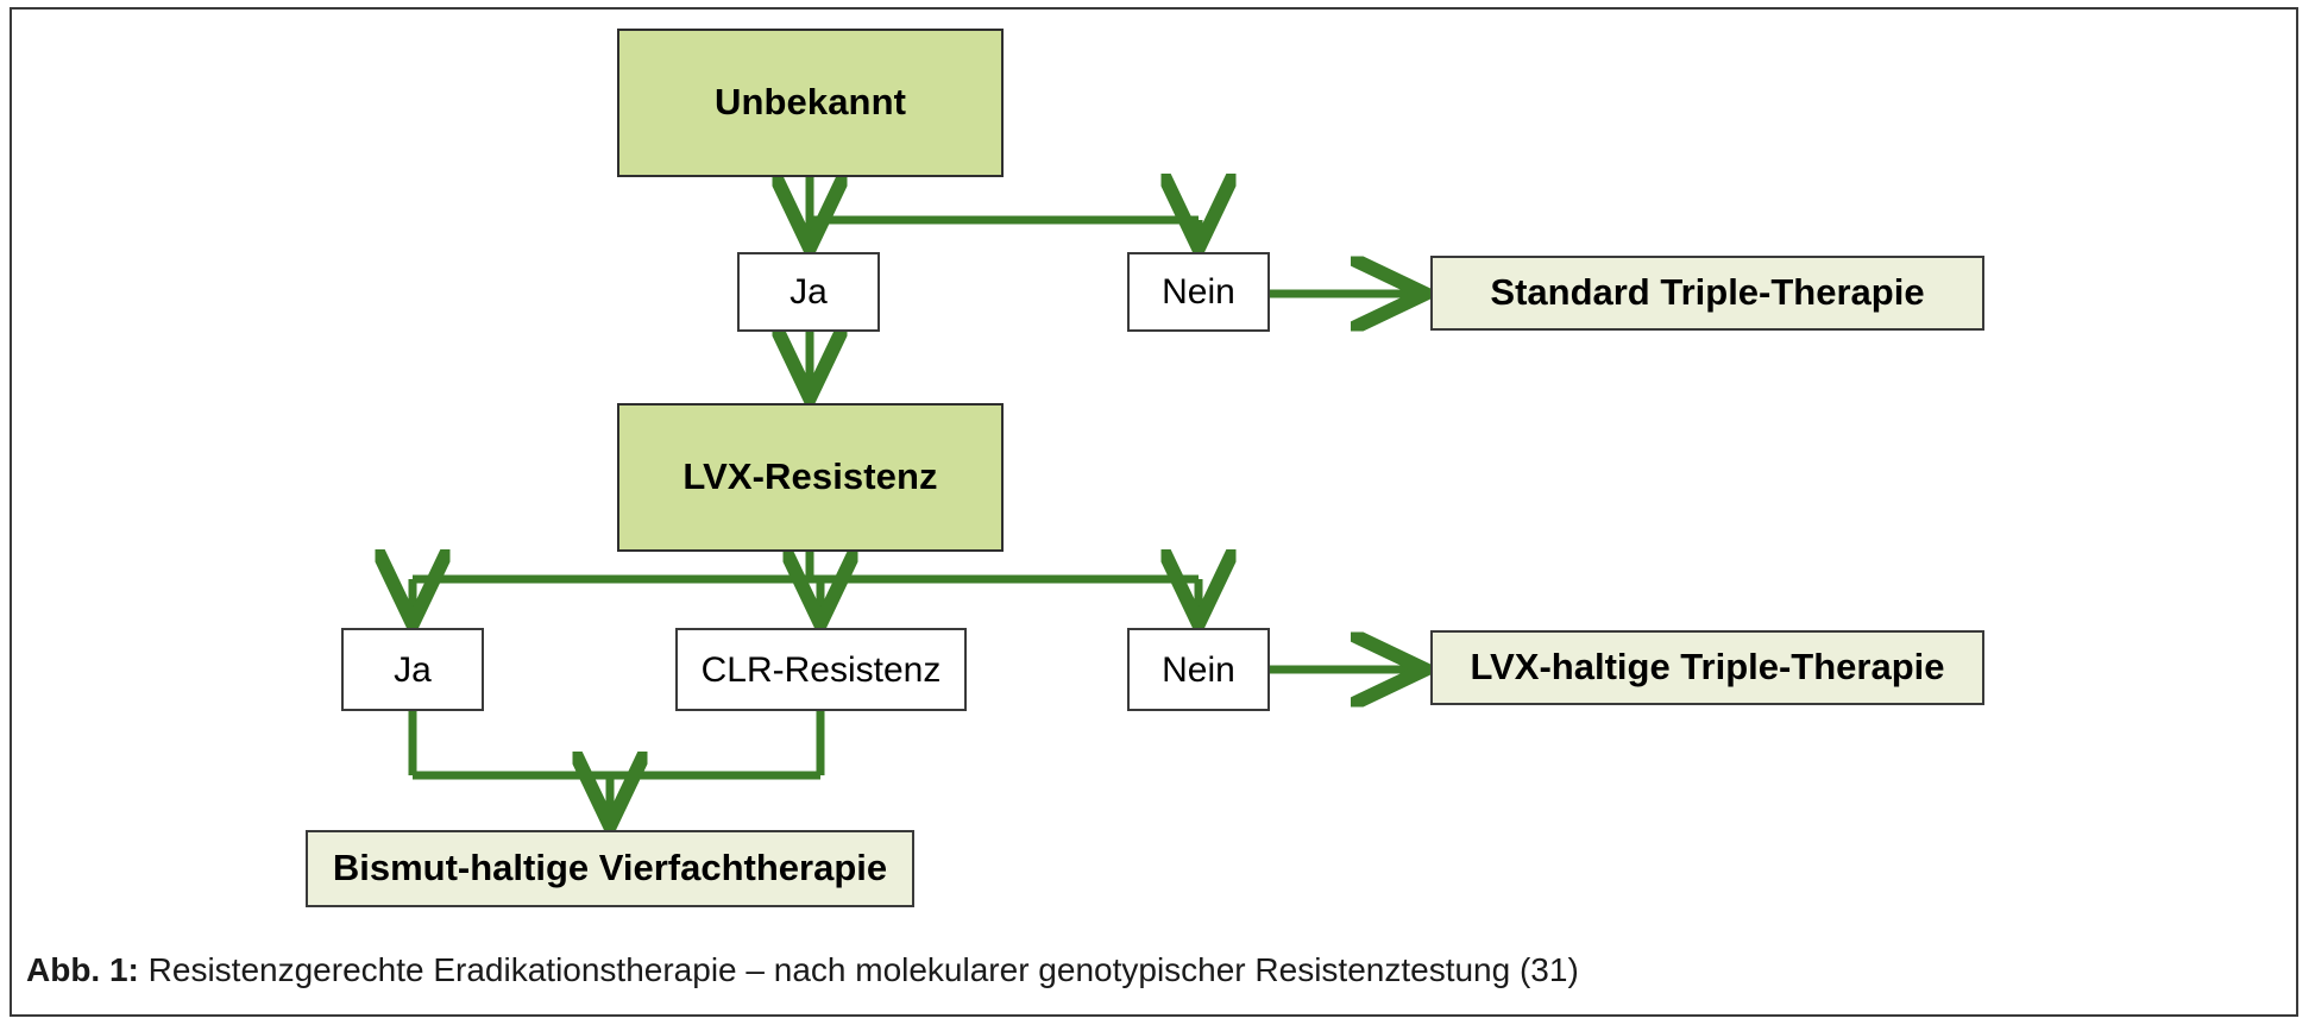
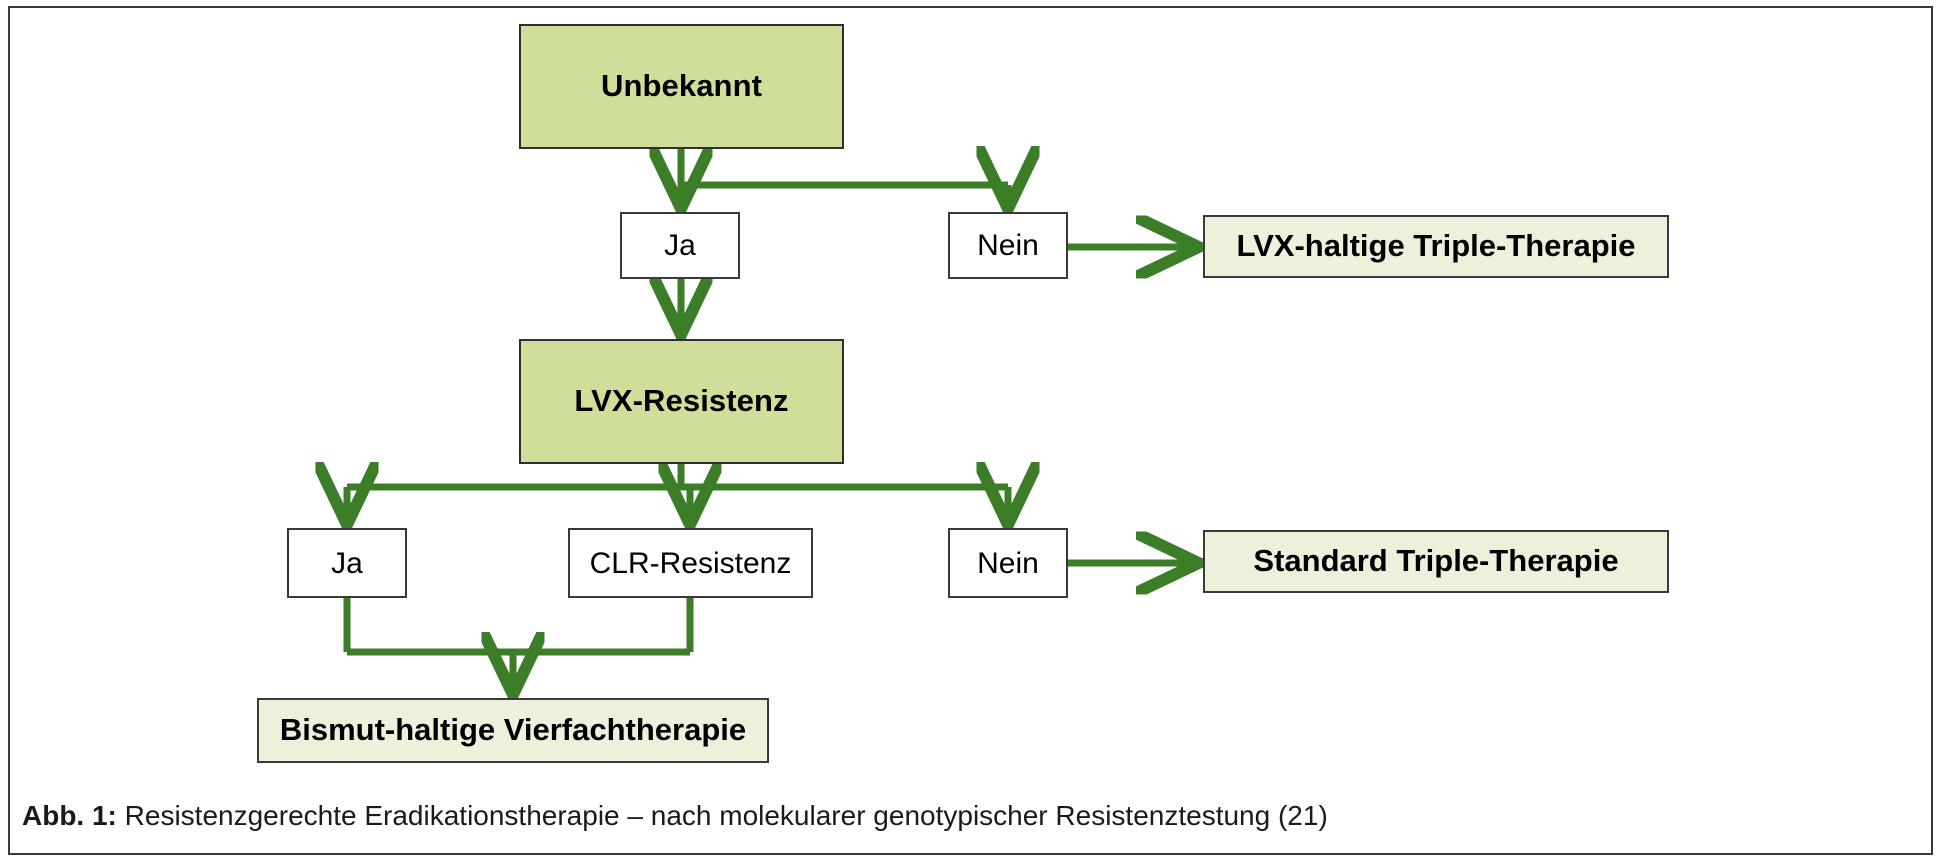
  Unbekannt
  Ja
  Nein
- Standard Triple-Therapie
+ LVX-haltige Triple-Therapie
  LVX-Resistenz
  Ja
  CLR-Resistenz
  Nein
- LVX-haltige Triple-Therapie
+ Standard Triple-Therapie
  Bismut-haltige Vierfachtherapie
- Abb. 1: Resistenzgerechte Eradikationstherapie – nach molekularer genotypischer Resistenztestung (31)
+ Abb. 1: Resistenzgerechte Eradikationstherapie – nach molekularer genotypischer Resistenztestung (21)
